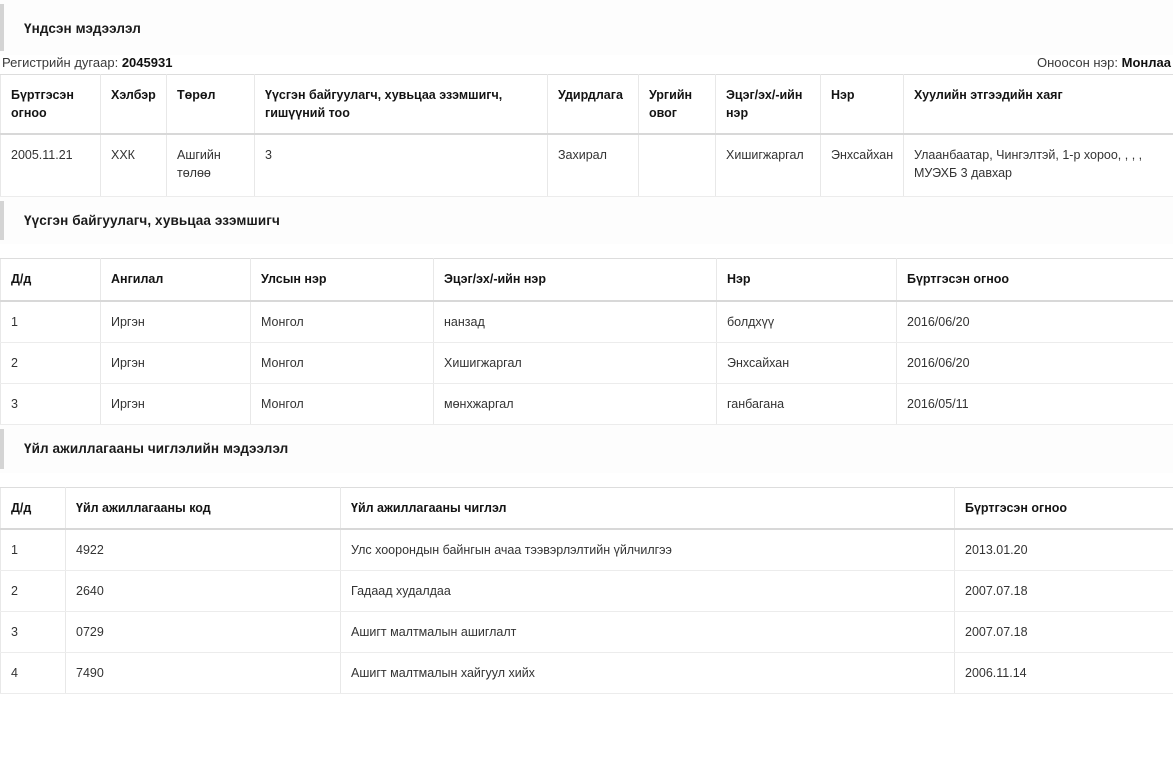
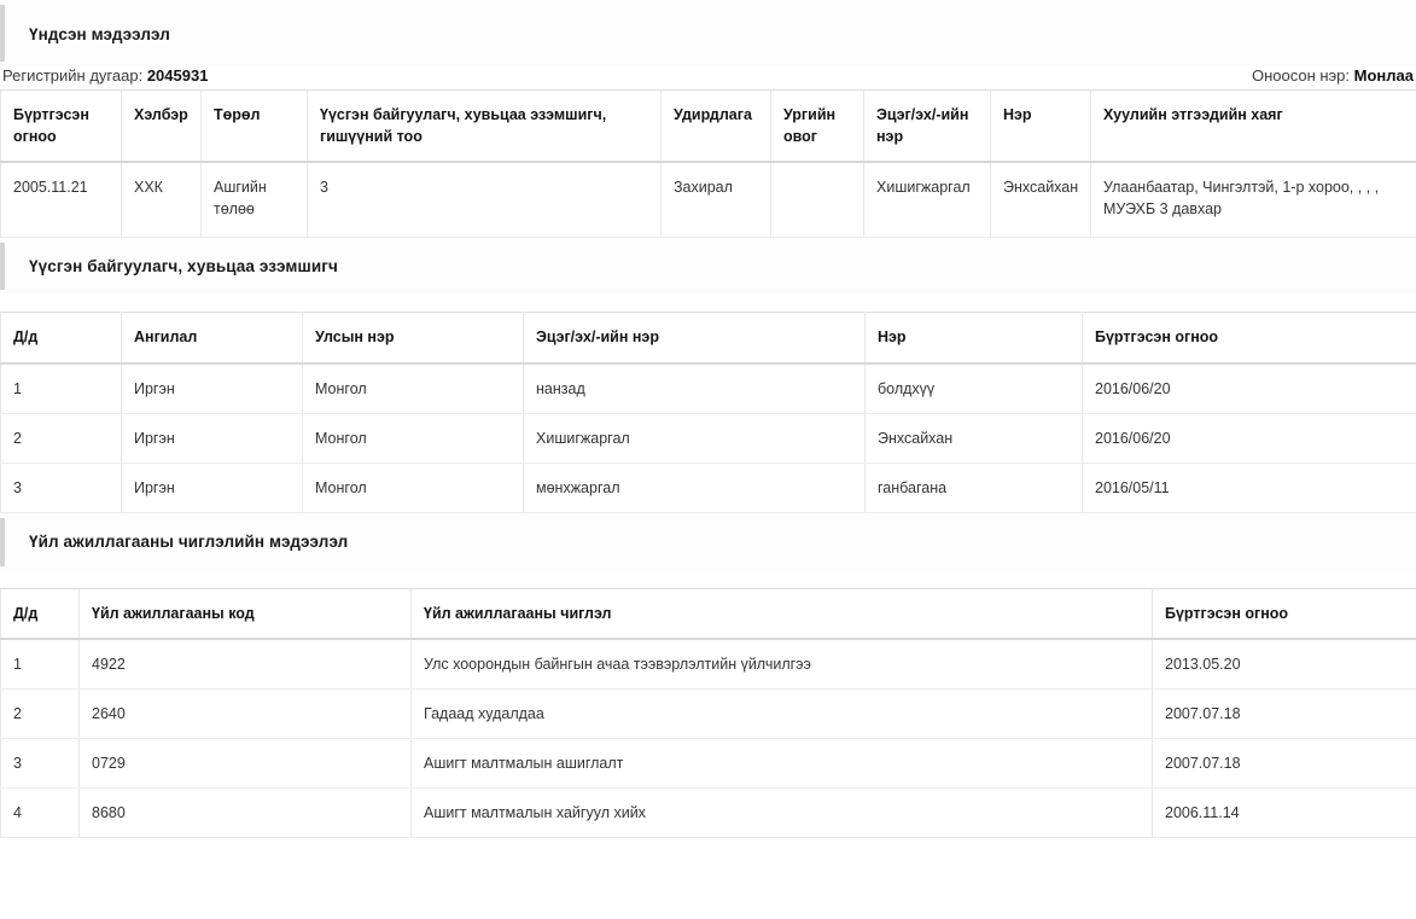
  Үндсэн мэдээлэл
  Регистрийн дугаар: 2045931
  Оноосон нэр: Монлаа
  Бүртгэсэн огноо	Хэлбэр	Төрөл	Үүсгэн байгуулагч, хувьцаа эзэмшигч, гишүүний тоо	Удирдлага	Ургийн овог	Эцэг/эх/-ийн нэр	Нэр	Хуулийн этгээдийн хаяг
  2005.11.21	ХХК	Ашгийн төлөө	3	Захирал		Хишигжаргал	Энхсайхан	Улаанбаатар, Чингэлтэй, 1-р хороо, , , , МУЭХБ 3 давхар
  Үүсгэн байгуулагч, хувьцаа эзэмшигч
  Д/д	Ангилал	Улсын нэр	Эцэг/эх/-ийн нэр	Нэр	Бүртгэсэн огноо
  1	Иргэн	Монгол	нанзад	болдхүү	2016/06/20
  2	Иргэн	Монгол	Хишигжаргал	Энхсайхан	2016/06/20
  3	Иргэн	Монгол	мөнхжаргал	ганбагана	2016/05/11
  Үйл ажиллагааны чиглэлийн мэдээлэл
  Д/д	Үйл ажиллагааны код	Үйл ажиллагааны чиглэл	Бүртгэсэн огноо
- 1	4922	Улс хоорондын байнгын ачаа тээвэрлэлтийн үйлчилгээ	2013.01.20
+ 1	4922	Улс хоорондын байнгын ачаа тээвэрлэлтийн үйлчилгээ	2013.05.20
  2	2640	Гадаад худалдаа	2007.07.18
  3	0729	Ашигт малтмалын ашиглалт	2007.07.18
- 4	7490	Ашигт малтмалын хайгуул хийх	2006.11.14
+ 4	8680	Ашигт малтмалын хайгуул хийх	2006.11.14
